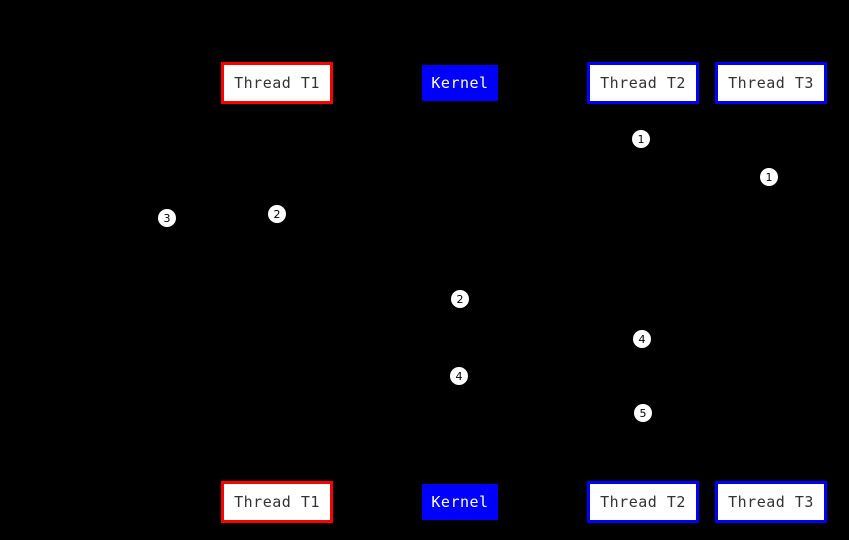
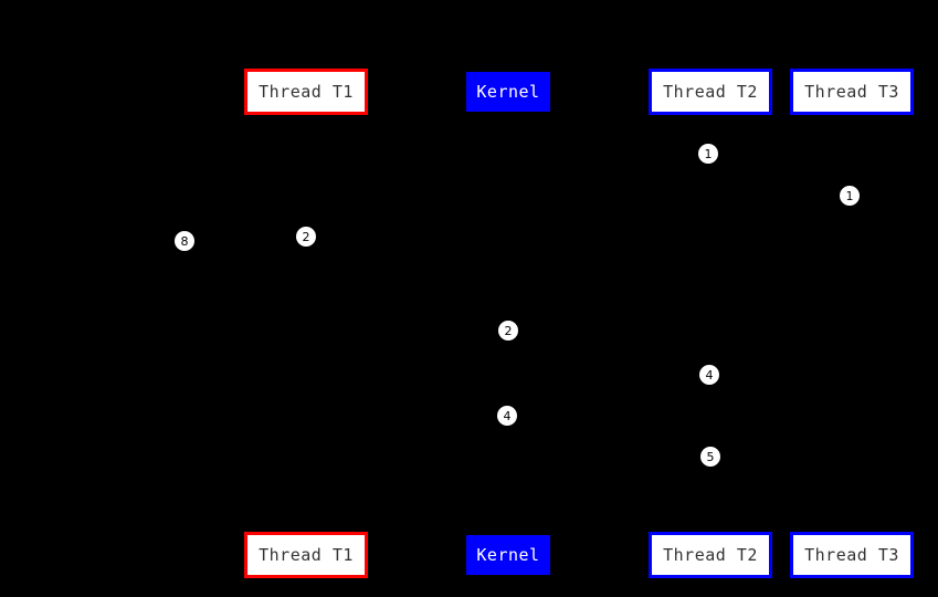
  Thread T1
  Kernel
  Thread T2
  Thread T3
  Thread T1
  Kernel
  Thread T2
  Thread T3
  1
  1
- 3
+ 8
  2
  2
  4
  4
  5
